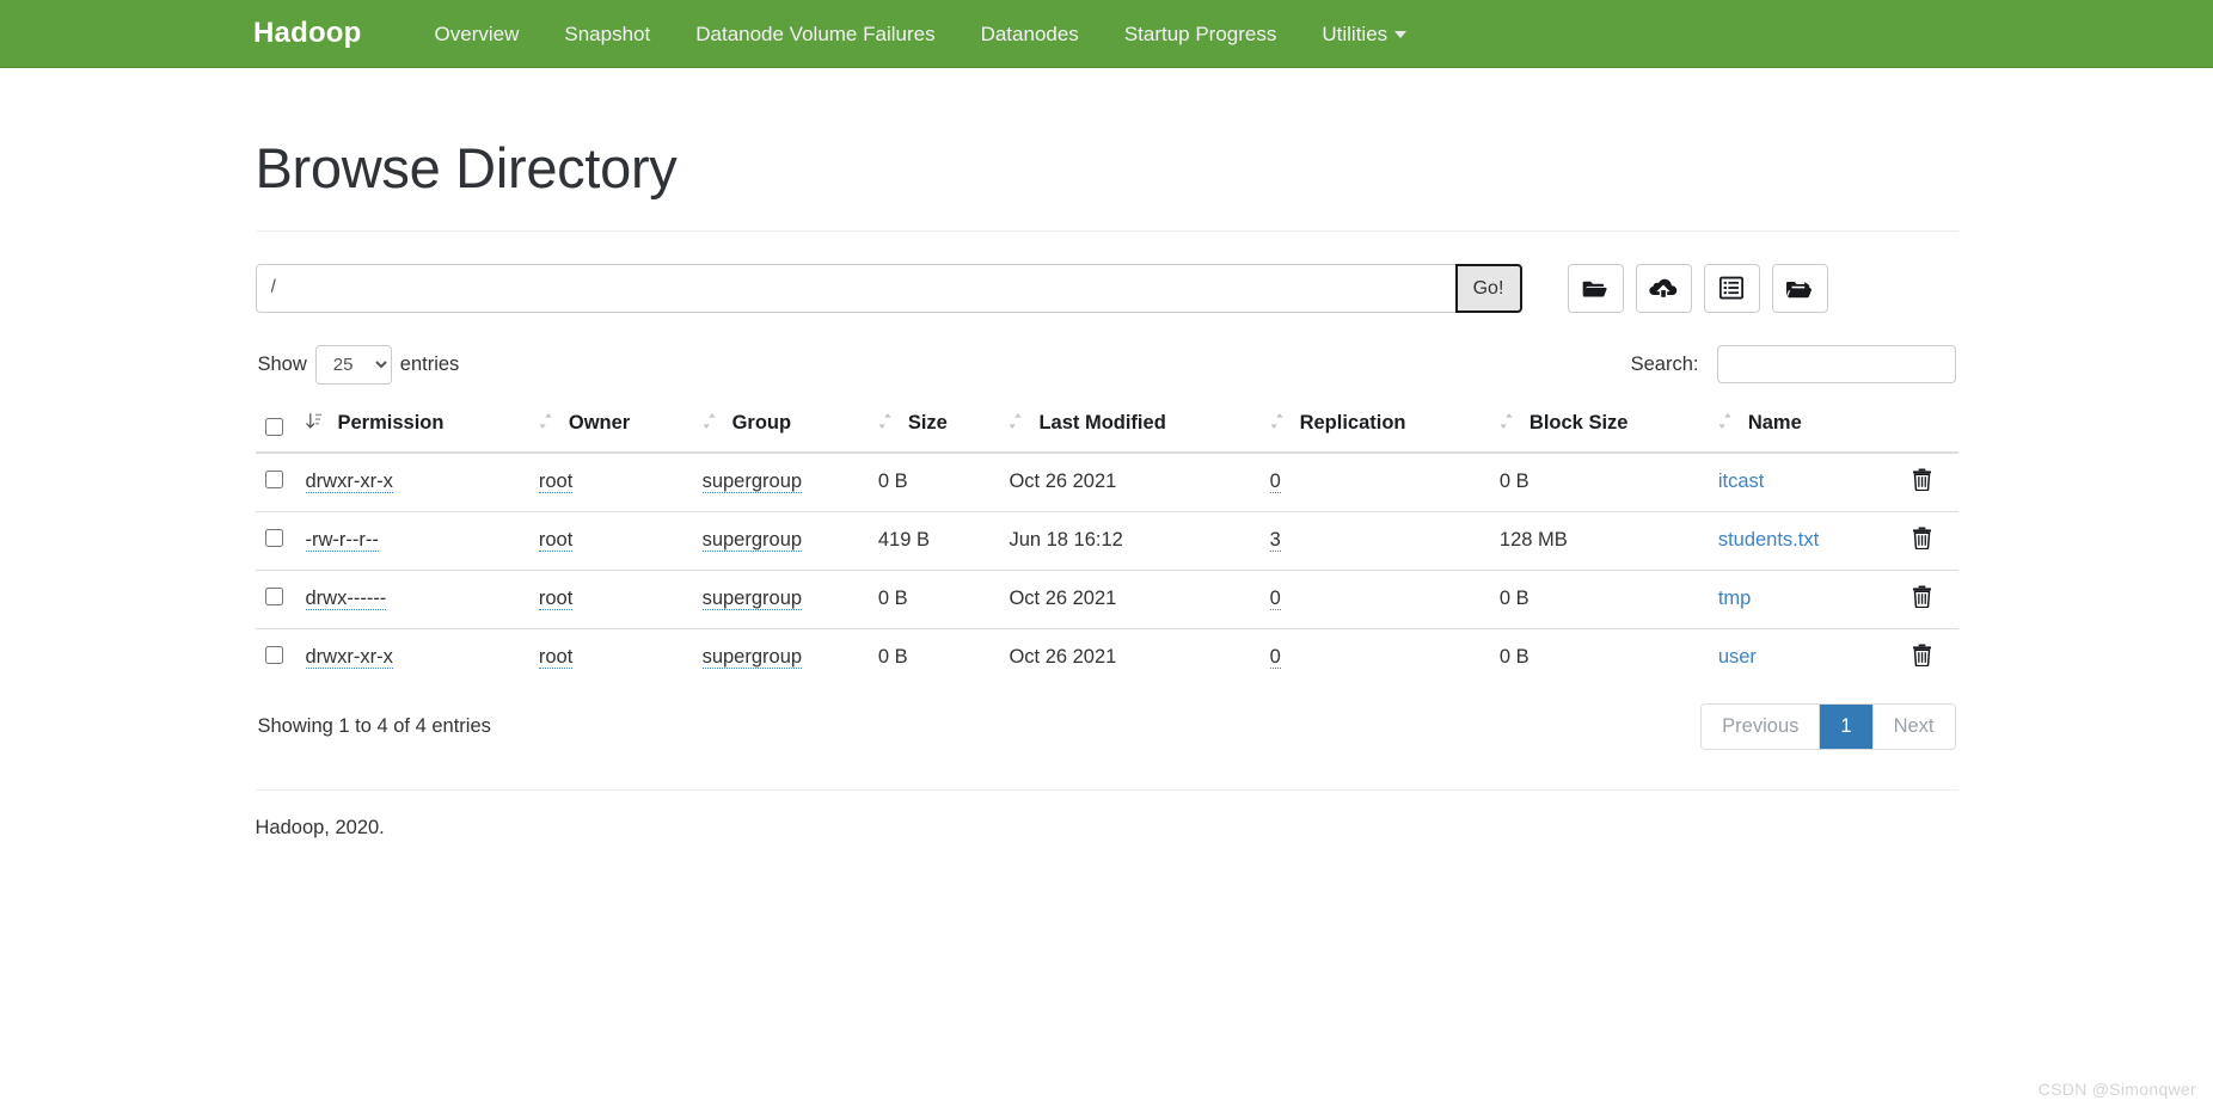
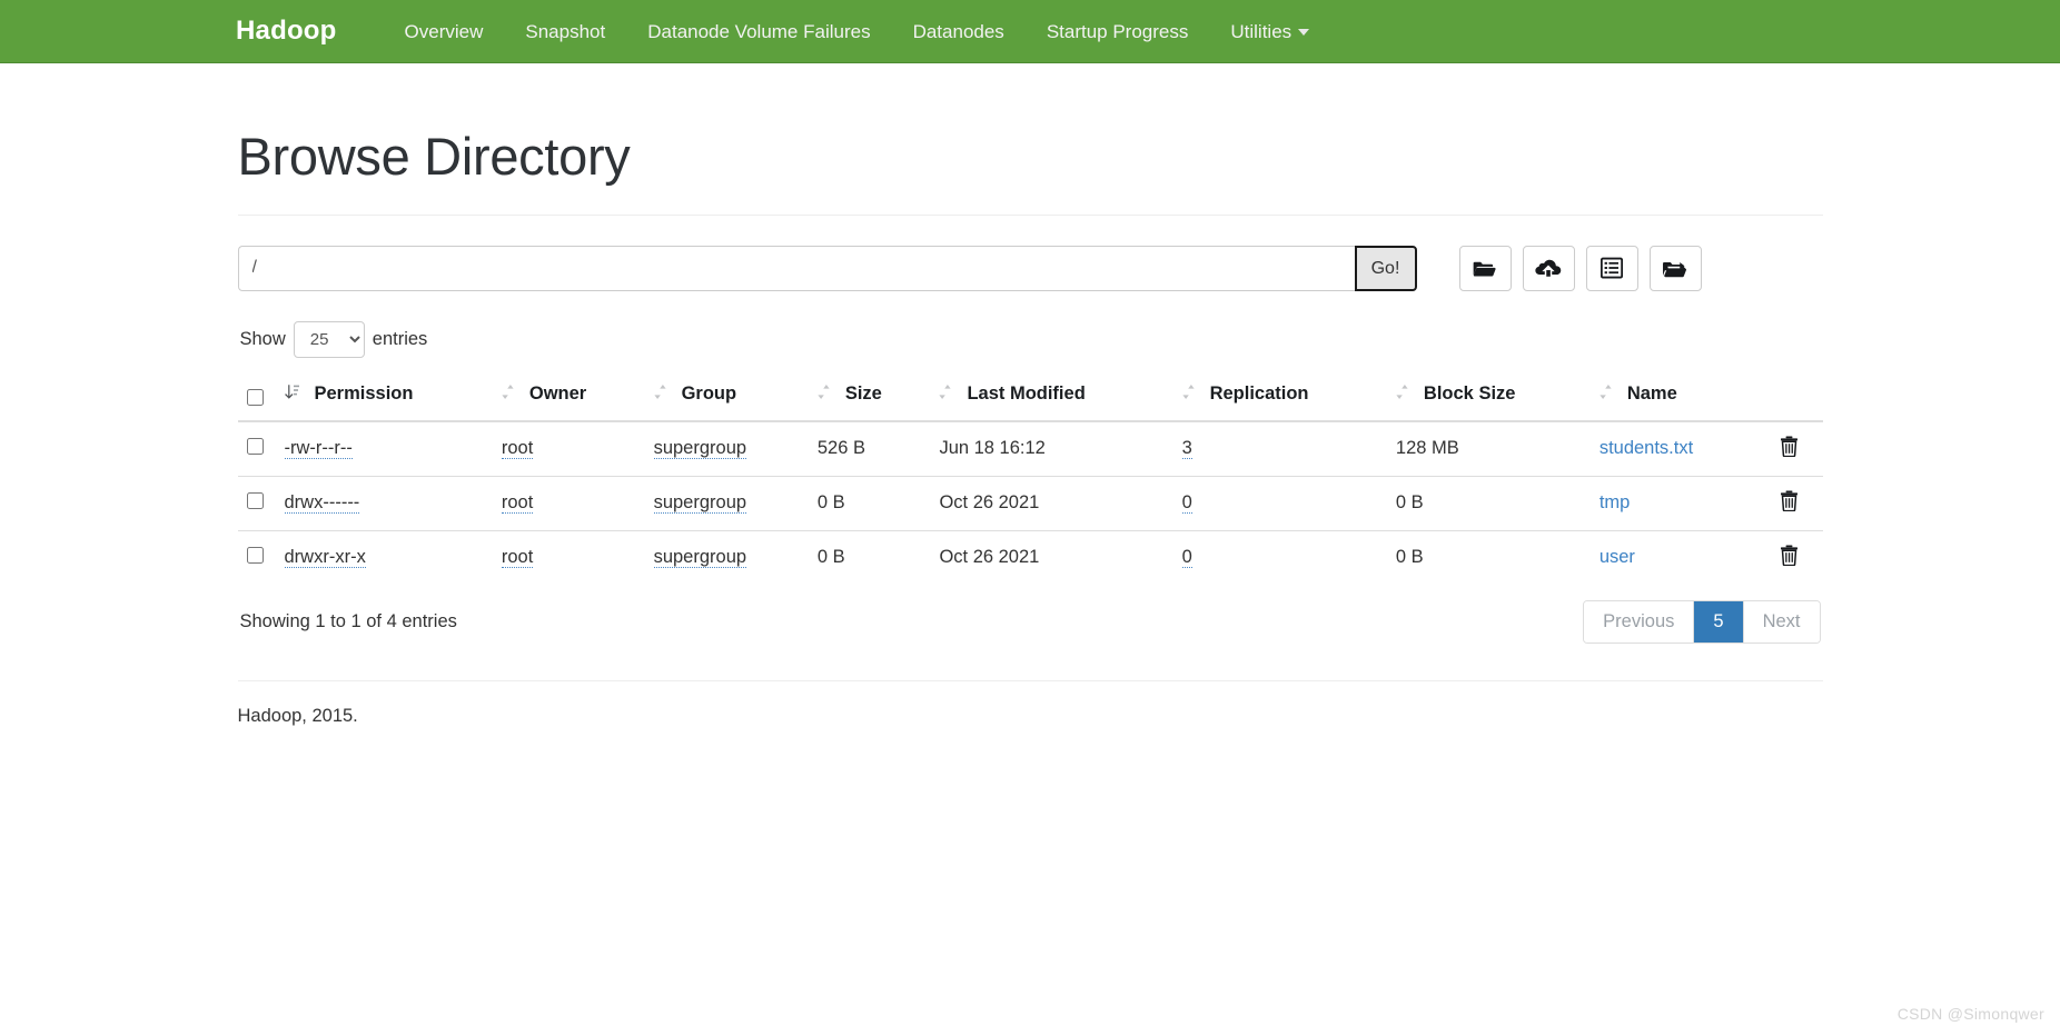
  Hadoop
  Overview
  Snapshot
  Datanode Volume Failures
  Datanodes
  Startup Progress
  Utilities
  Browse Directory
  /
  Go!
  Show
  25
  entries
- Search:
  	Permission	Owner	Group	Size	Last Modified	Replication	Block Size	Name
- 	drwxr-xr-x	root	supergroup	0 B	Oct 26 2021	0	0 B	itcast
- 	-rw-r--r--	root	supergroup	419 B	Jun 18 16:12	3	128 MB	students.txt
+ 	-rw-r--r--	root	supergroup	526 B	Jun 18 16:12	3	128 MB	students.txt
  	drwx------	root	supergroup	0 B	Oct 26 2021	0	0 B	tmp
  	drwxr-xr-x	root	supergroup	0 B	Oct 26 2021	0	0 B	user
- Showing 1 to 4 of 4 entries
+ Showing 1 to 1 of 4 entries
  Previous
- 1
+ 5
  Next
- Hadoop, 2020.
+ Hadoop, 2015.
  CSDN @Simonqwer
